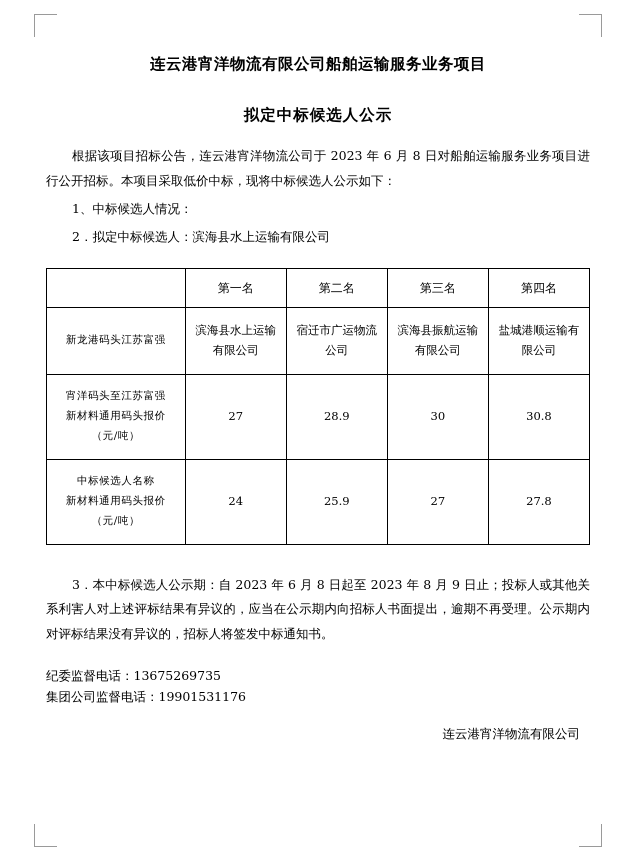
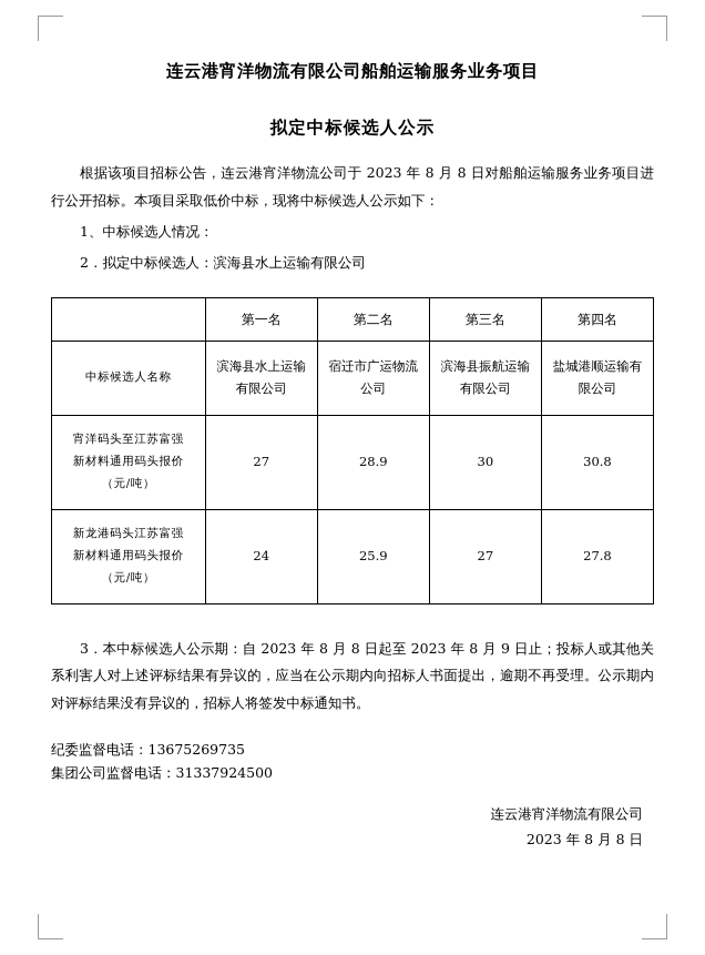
  连云港宵洋物流有限公司船舶运输服务业务项目
  拟定中标候选人公示
- 根据该项目招标公告，连云港宵洋物流公司于 2023 年 6 月 8 日对船舶运输服务业务项目进行公开招标。本项目采取低价中标，现将中标候选人公示如下：
+ 根据该项目招标公告，连云港宵洋物流公司于 2023 年 8 月 8 日对船舶运输服务业务项目进行公开招标。本项目采取低价中标，现将中标候选人公示如下：
  1、中标候选人情况：
  2．拟定中标候选人：滨海县水上运输有限公司
  	第一名	第二名	第三名	第四名
- 新龙港码头江苏富强	滨海县水上运输 有限公司	宿迁市广运物流 公司	滨海县振航运输 有限公司	盐城港顺运输有 限公司
+ 中标候选人名称	滨海县水上运输 有限公司	宿迁市广运物流 公司	滨海县振航运输 有限公司	盐城港顺运输有 限公司
  宵洋码头至江苏富强 新材料通用码头报价 （元/吨）	27	28.9	30	30.8
- 中标候选人名称 新材料通用码头报价 （元/吨）	24	25.9	27	27.8
+ 新龙港码头江苏富强 新材料通用码头报价 （元/吨）	24	25.9	27	27.8
- 3．本中标候选人公示期：自 2023 年 6 月 8 日起至 2023 年 8 月 9 日止；投标人或其他关系利害人对上述评标结果有异议的，应当在公示期内向招标人书面提出，逾期不再受理。公示期内对评标结果没有异议的，招标人将签发中标通知书。
+ 3．本中标候选人公示期：自 2023 年 8 月 8 日起至 2023 年 8 月 9 日止；投标人或其他关系利害人对上述评标结果有异议的，应当在公示期内向招标人书面提出，逾期不再受理。公示期内对评标结果没有异议的，招标人将签发中标通知书。
  纪委监督电话：13675269735
- 集团公司监督电话：19901531176
+ 集团公司监督电话：31337924500
  连云港宵洋物流有限公司
+ 2023 年 8 月 8 日
